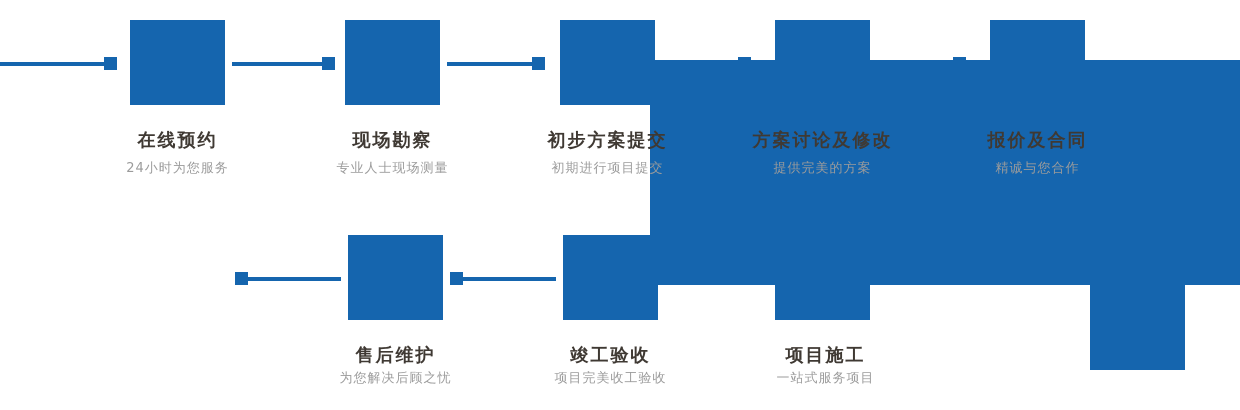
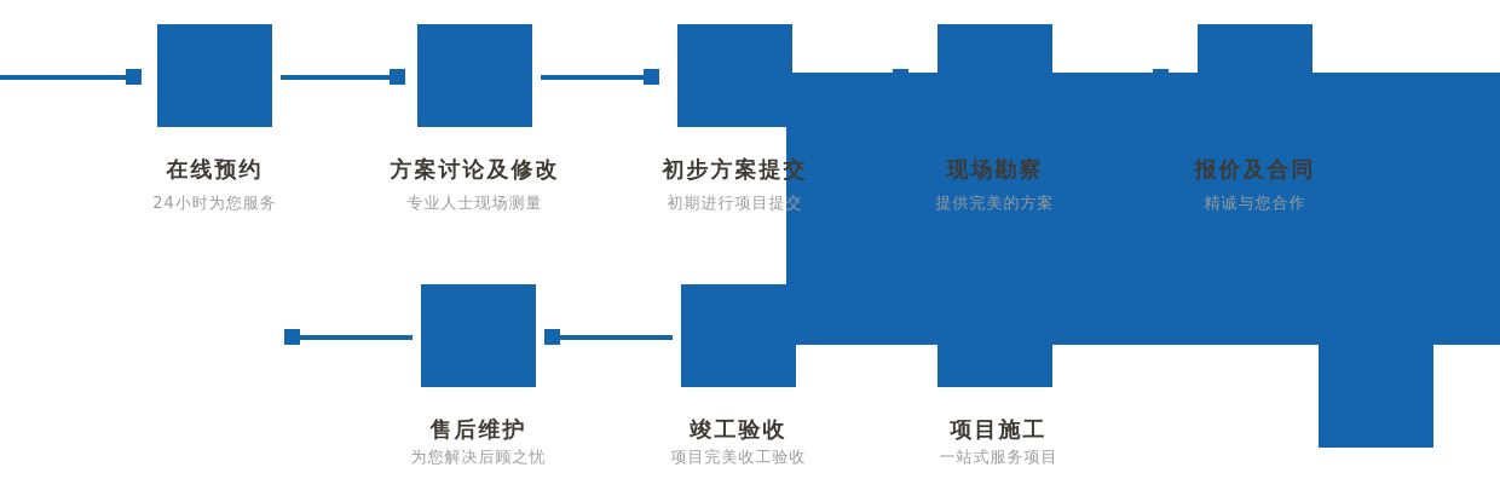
  在线预约
  24小时为您服务
- 现场勘察
+ 方案讨论及修改
  专业人士现场测量
  初步方案提交
  初期进行项目提交
- 方案讨论及修改
+ 现场勘察
  提供完美的方案
  报价及合同
  精诚与您合作
  售后维护
  为您解决后顾之忧
  竣工验收
  项目完美收工验收
  项目施工
  一站式服务项目
